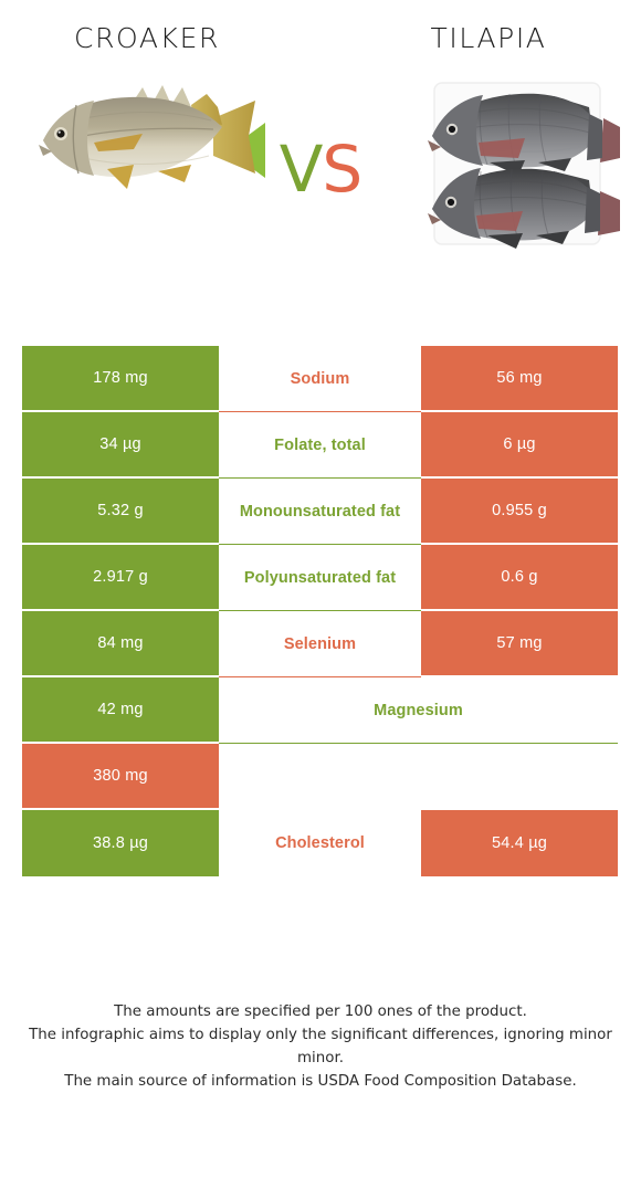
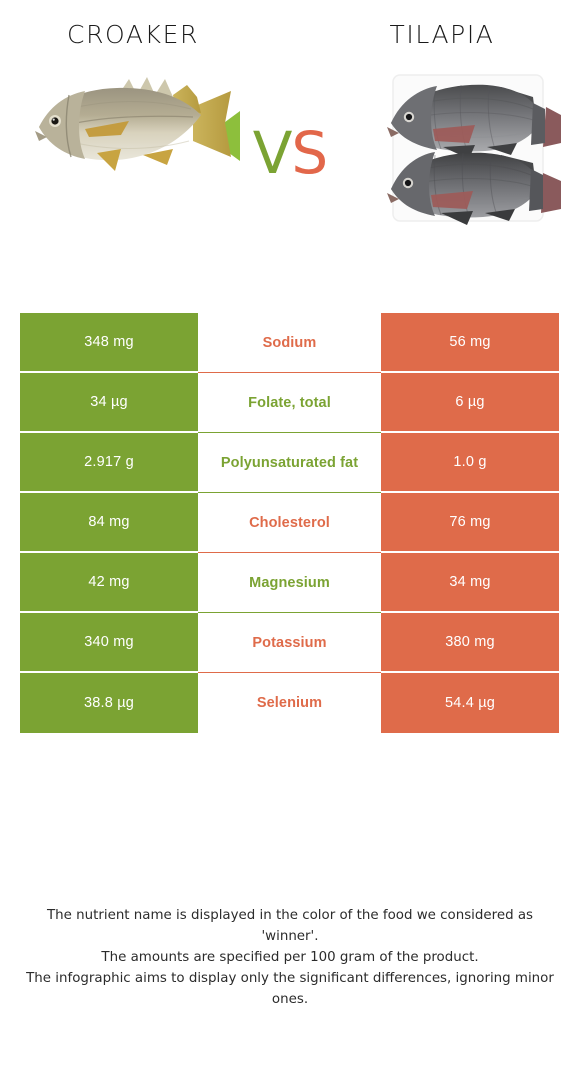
  CROAKER
  TILAPIA
  VS
- 178 mg
+ 348 mg
  Sodium
  56 mg
  34 µg
  Folate, total
  6 µg
- 5.32 g
- Monounsaturated fat
- 0.955 g
  2.917 g
  Polyunsaturated fat
- 0.6 g
+ 1.0 g
  84 mg
- Selenium
+ Cholesterol
- 57 mg
+ 76 mg
  42 mg
  Magnesium
+ 34 mg
+ 340 mg
+ Potassium
  380 mg
  38.8 µg
- Cholesterol
+ Selenium
  54.4 µg
+ The nutrient name is displayed in the color of the food we considered as 'winner'.
- The amounts are specified per 100 ones of the product.
+ The amounts are specified per 100 gram of the product.
- The infographic aims to display only the significant differences, ignoring minor minor.
+ The infographic aims to display only the significant differences, ignoring minor ones.
- The main source of information is USDA Food Composition Database.
